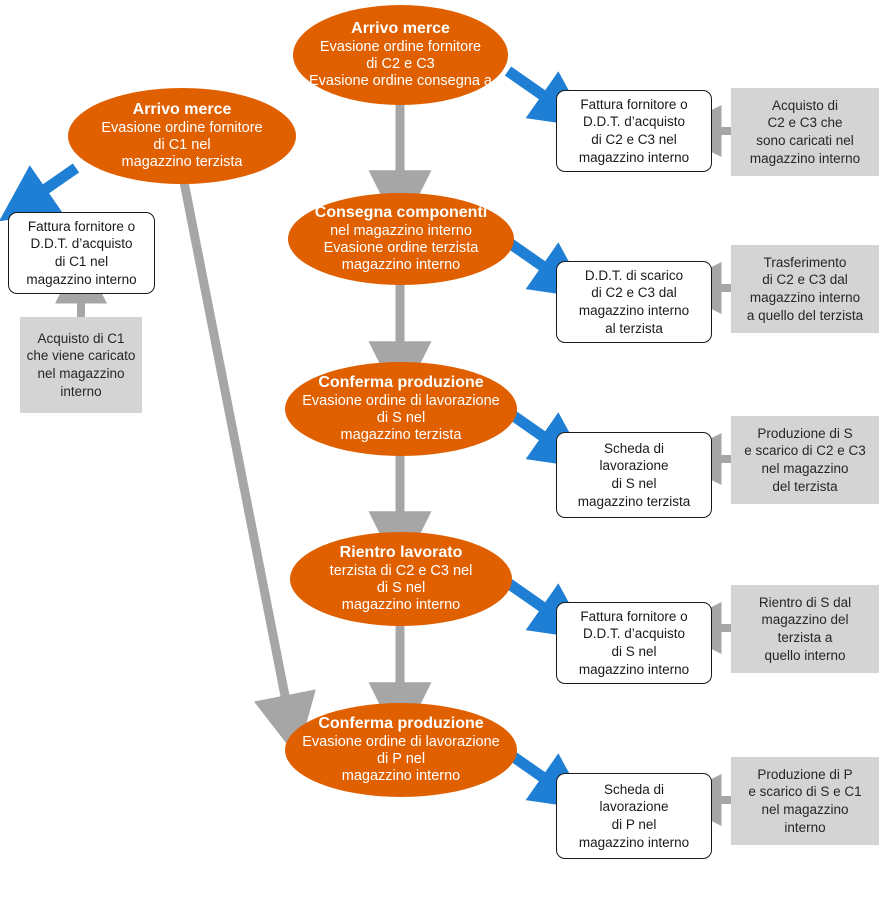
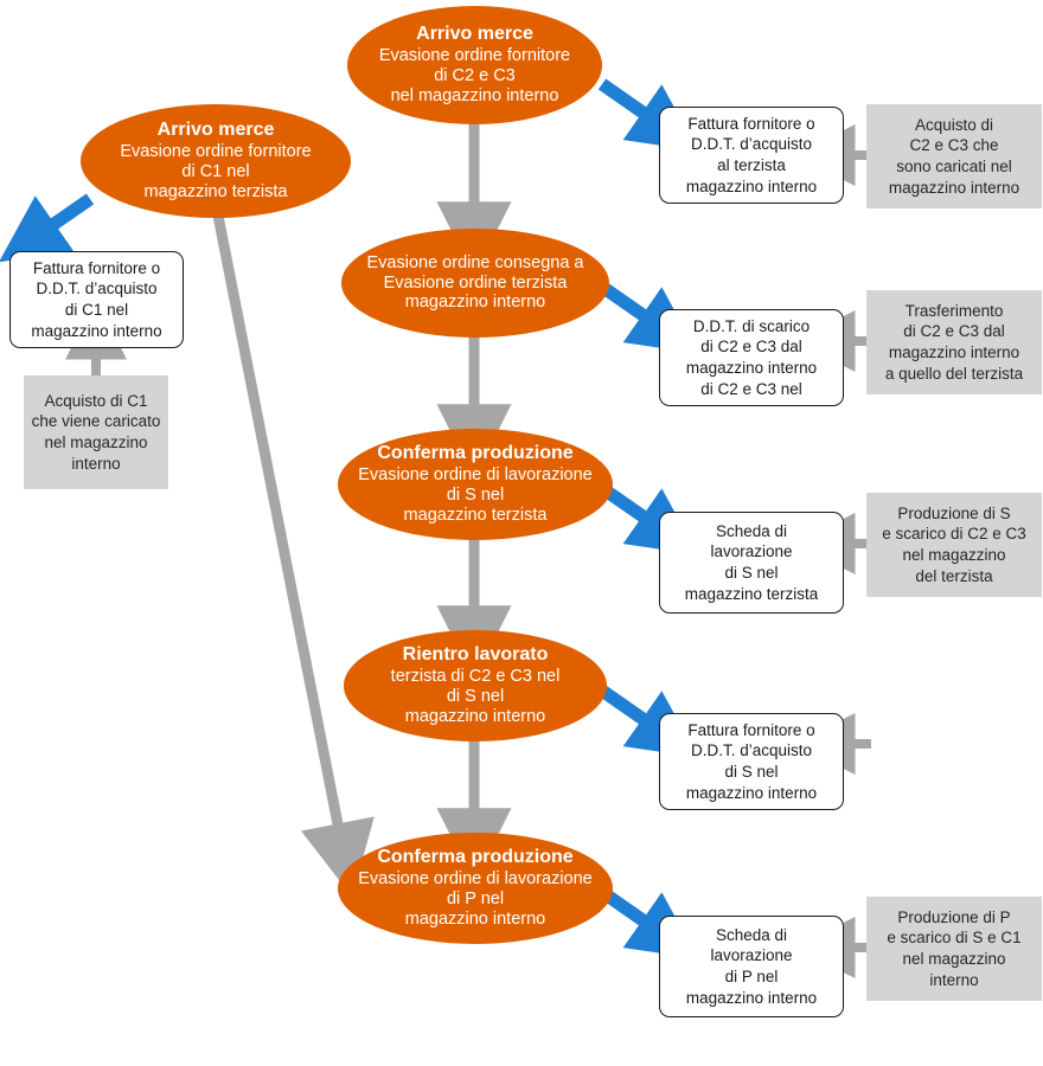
  Arrivo merce
  Evasione ordine fornitore
  di C2 e C3
- Evasione ordine consegna a
+ nel magazzino interno
  Arrivo merce
  Evasione ordine fornitore
  di C1 nel
  magazzino terzista
- Consegna componenti
- nel magazzino interno
+ Evasione ordine consegna a
  Evasione ordine terzista
  magazzino interno
  Conferma produzione
  Evasione ordine di lavorazione
  di S nel
  magazzino terzista
  Rientro lavorato
  terzista di C2 e C3 nel
  di S nel
  magazzino interno
  Conferma produzione
  Evasione ordine di lavorazione
  di P nel
  magazzino interno
  Fattura fornitore o
  D.D.T. d’acquisto
  di C1 nel
  magazzino interno
  Fattura fornitore o
  D.D.T. d’acquisto
- di C2 e C3 nel
+ al terzista
  magazzino interno
  D.D.T. di scarico
  di C2 e C3 dal
  magazzino interno
- al terzista
+ di C2 e C3 nel
  Scheda di
  lavorazione
  di S nel
  magazzino terzista
  Fattura fornitore o
  D.D.T. d’acquisto
  di S nel
  magazzino interno
  Scheda di
  lavorazione
  di P nel
  magazzino interno
  Acquisto di C1
  che viene caricato
  nel magazzino
  interno
  Acquisto di
  C2 e C3 che
  sono caricati nel
  magazzino interno
  Trasferimento
  di C2 e C3 dal
  magazzino interno
  a quello del terzista
  Produzione di S
  e scarico di C2 e C3
  nel magazzino
  del terzista
- Rientro di S dal
- magazzino del
- terzista a
- quello interno
  Produzione di P
  e scarico di S e C1
  nel magazzino
  interno
